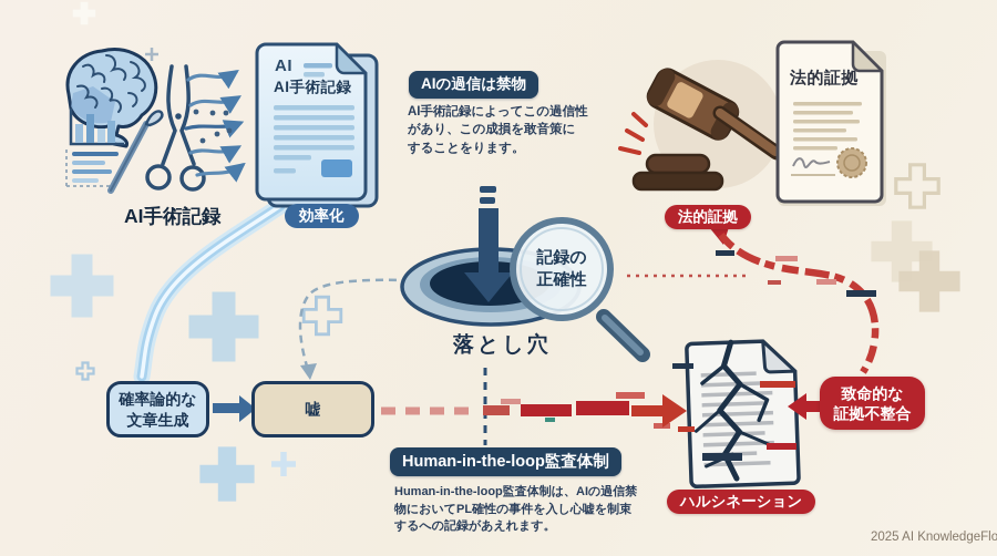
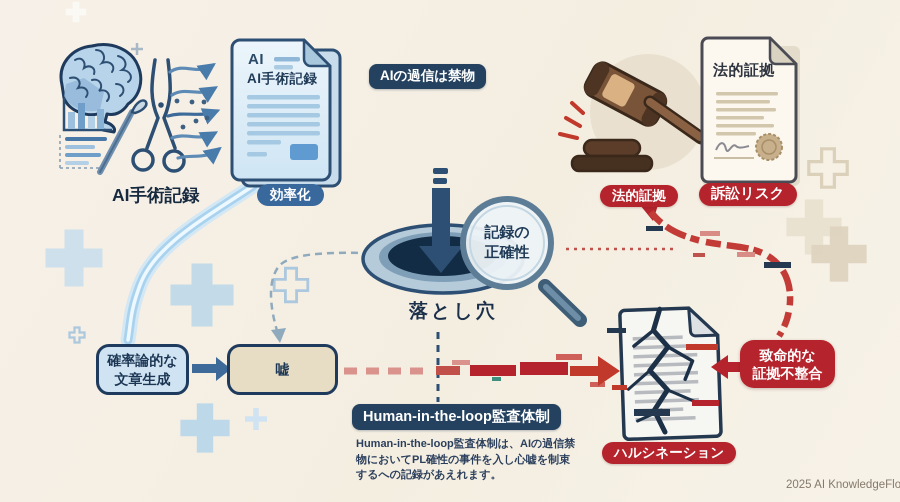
  AI
  AI手術記録
  AI手術記録
  効率化
  AIの過信は禁物
- AI手術記録によってこの過信性があり、この成損を敢音策にすることをります。
  記録の
  正確性
  落とし穴
  法的証拠
  法的証拠
+ 訴訟リスク
  確率論的な
  文章生成
  嘘
  致命的な
  証拠不整合
  ハルシネーション
  Human-in-the-loop監査体制
  Human-in-the-loop監査体制は、AIの過信禁物においてPL確性の事件を入し心嘘を制束するへの記録があえれます。
  2025 AI KnowledgeFlo
